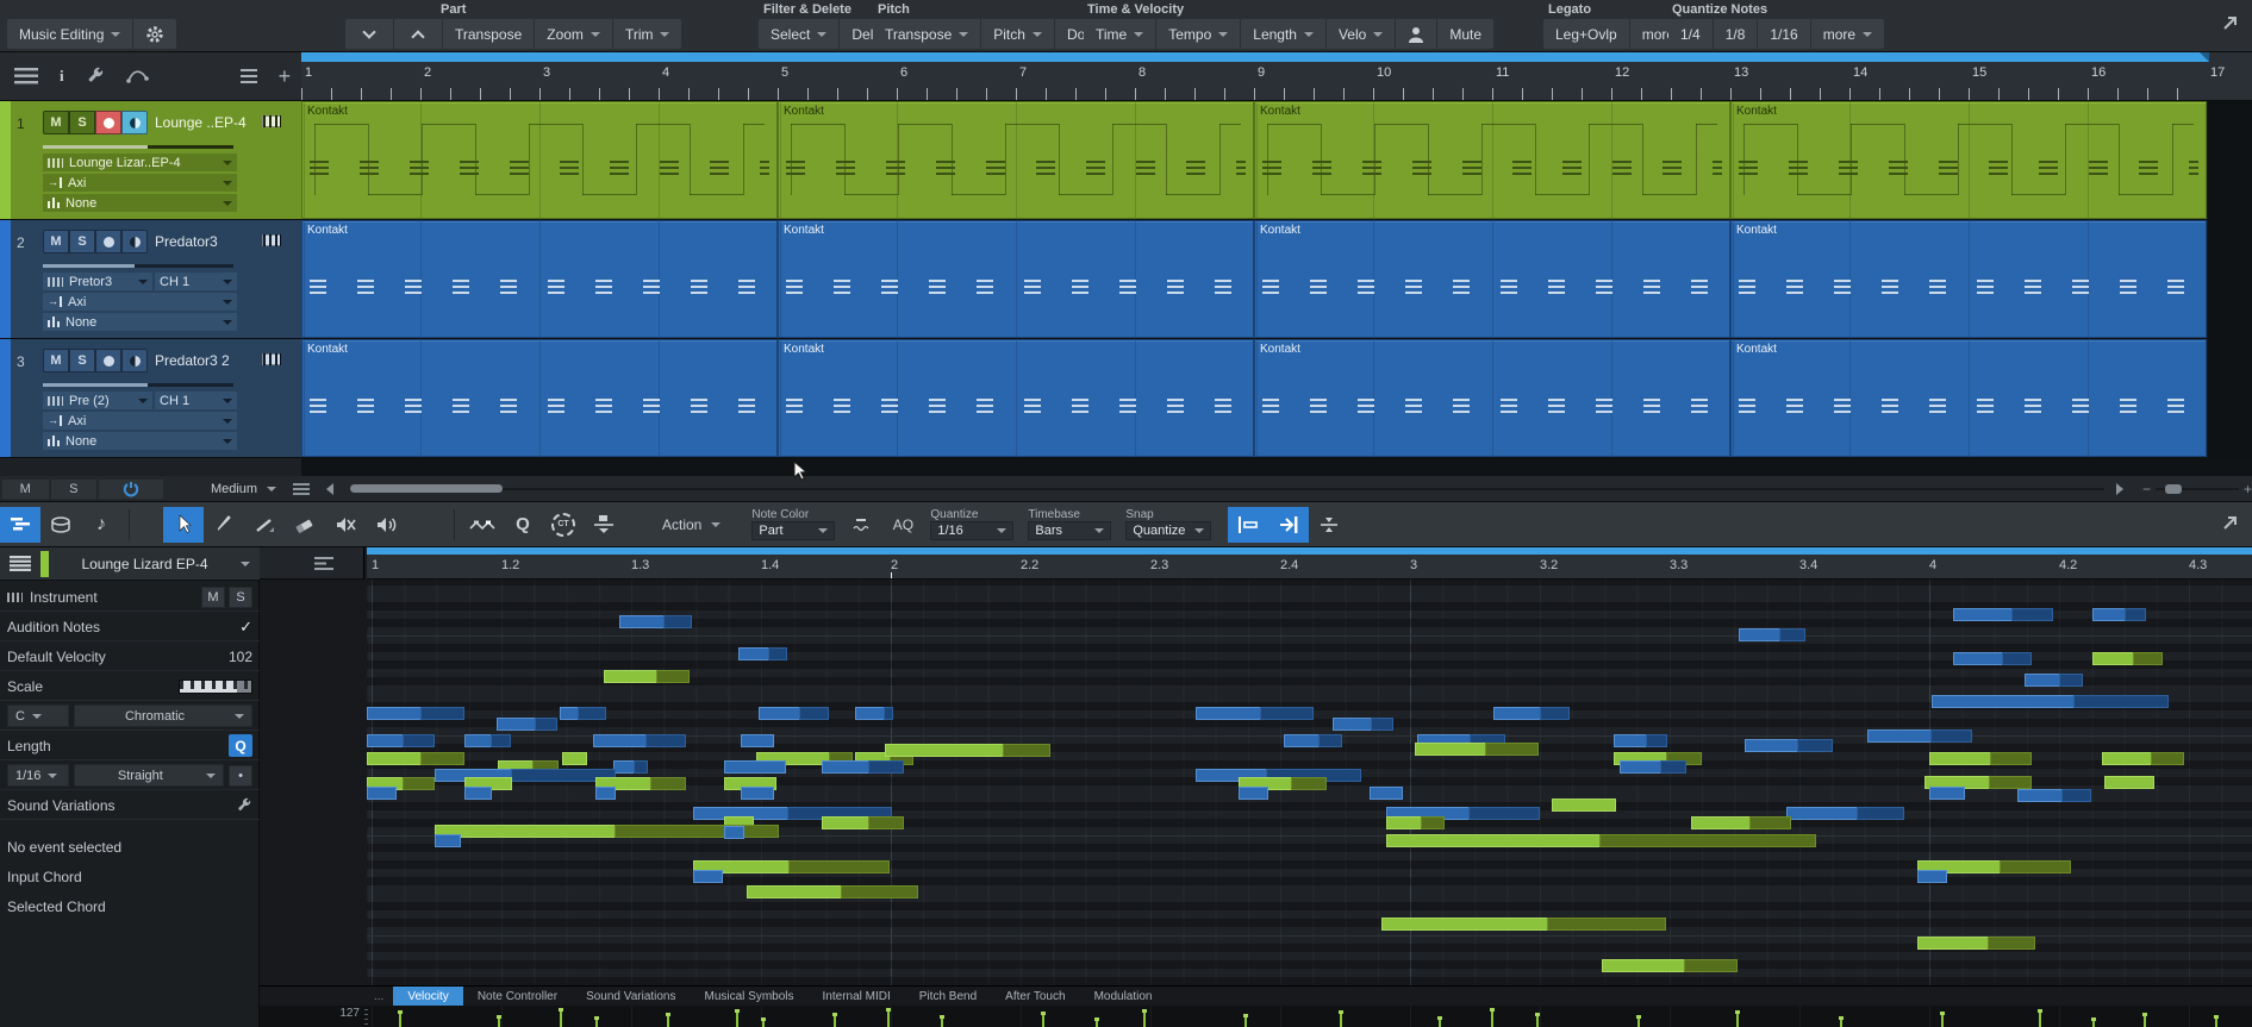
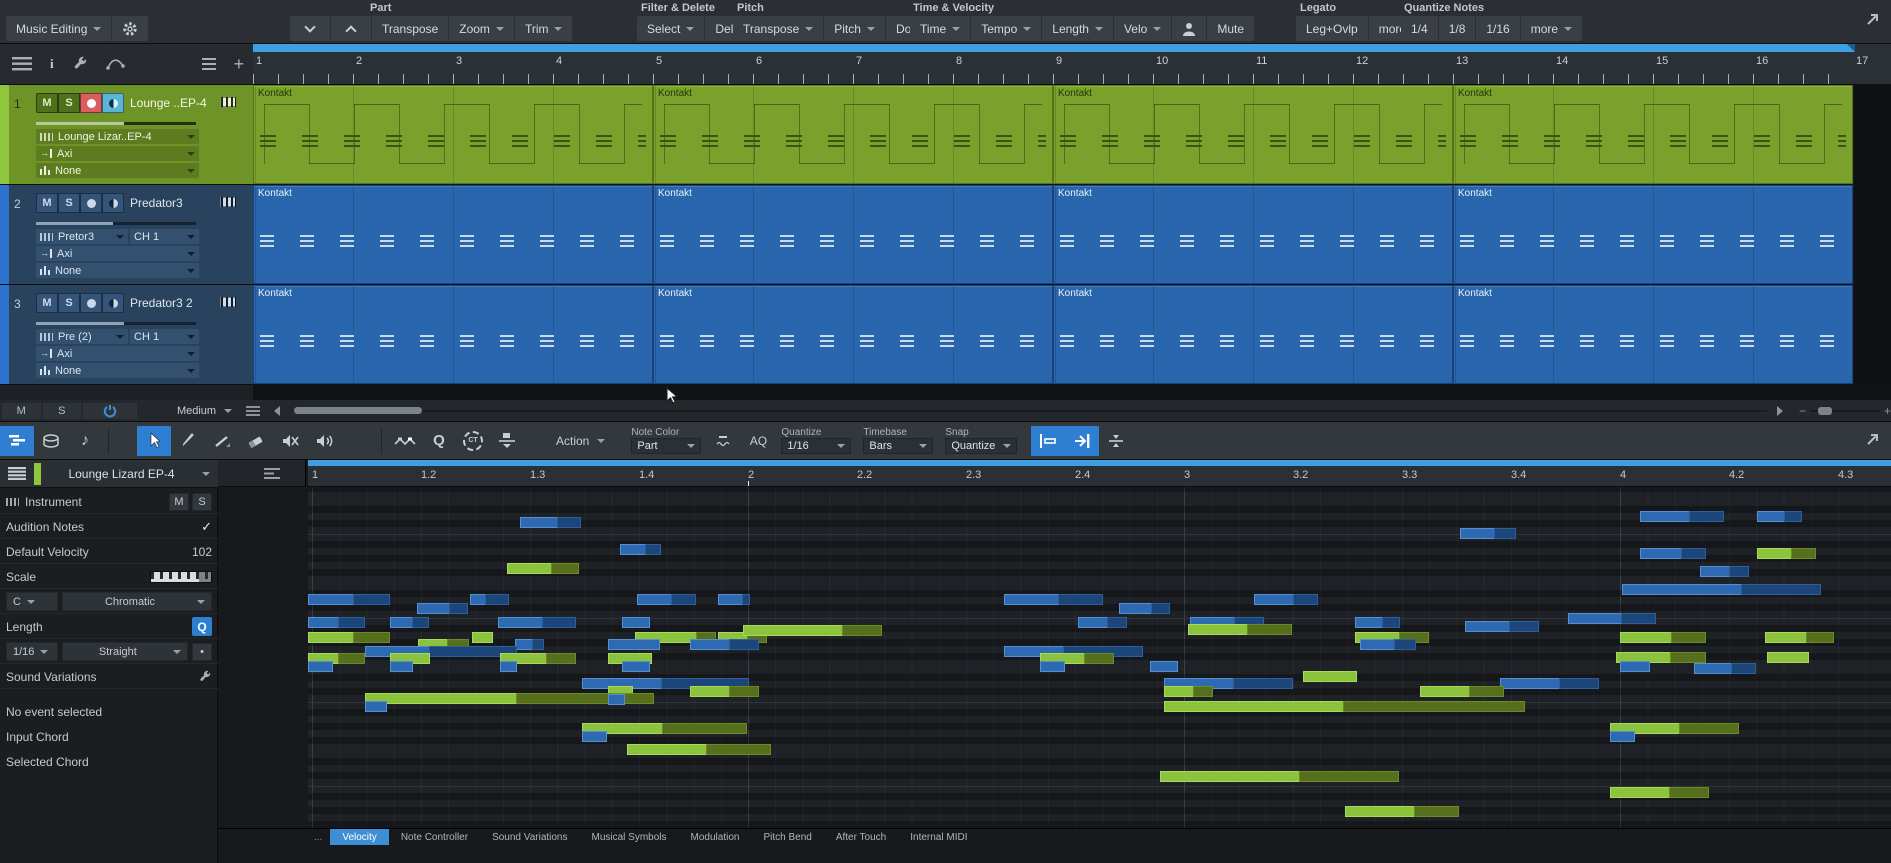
  Music Editing
  Part
  Transpose
  Zoom
  Trim
  Filter & Delete
  Select
  Pitch
  Transpose
  Pitch
  Time & Velocity
  Time
  Tempo
  Length
  Velo
  Mute
  Legato
  Leg+Ovlp
  mor
  Quantize Notes
  1/4
  1/8
  1/16
  more
  i
  +
  1
  M
  S
  Lounge ..EP-4
  Lounge Lizar..EP-4
  →
  Axi
  None
  2
  M
  S
  Predator3
  Pretor3
  CH 1
  →
  Axi
  None
  3
  M
  S
  Predator3 2
  Pre (2)
  CH 1
  →
  Axi
  None
  1
  2
  3
  4
  5
  6
  7
  8
  9
  10
  11
  12
  13
  14
  15
  16
  17
  Kontakt
  Kontakt
  Kontakt
  Kontakt
  Kontakt
  Kontakt
  Kontakt
  Kontakt
  Kontakt
  Kontakt
  Kontakt
  Kontakt
  M
  S
  Medium
  −
  +
  ♪
  Q
  Action
  Note Color
  Part
  AQ
  Quantize
  1/16
  Timebase
  Bars
  Snap
  Quantize
  Lounge Lizard EP-4
  Instrument
  M
  S
  Audition Notes
  ✓
  Default Velocity
  102
  Scale
  C
  Chromatic
  Length
  Q
  1/16
  Straight
  •
  Sound Variations
  No event selected
  Input Chord
  Selected Chord
  1
  1.2
  1.3
  1.4
  2
  2.2
  2.3
  2.4
  3
  3.2
  3.3
  3.4
  4
  4.2
  4.3
  ...
  Velocity
  Note Controller
  Sound Variations
  Musical Symbols
- Internal MIDI
+ Modulation
  Pitch Bend
  After Touch
- Modulation
+ Internal MIDI
- 127
